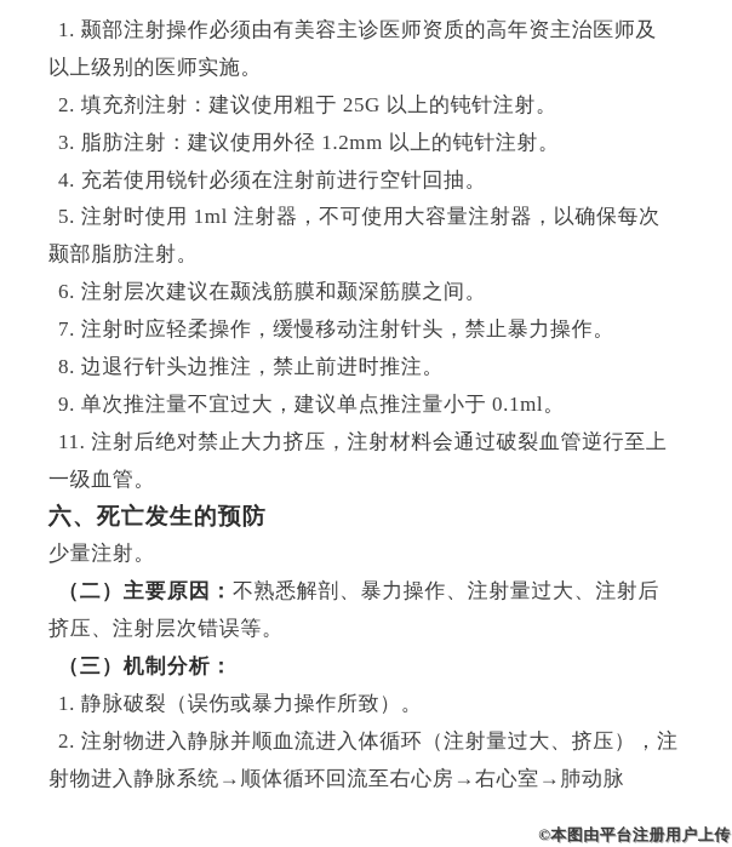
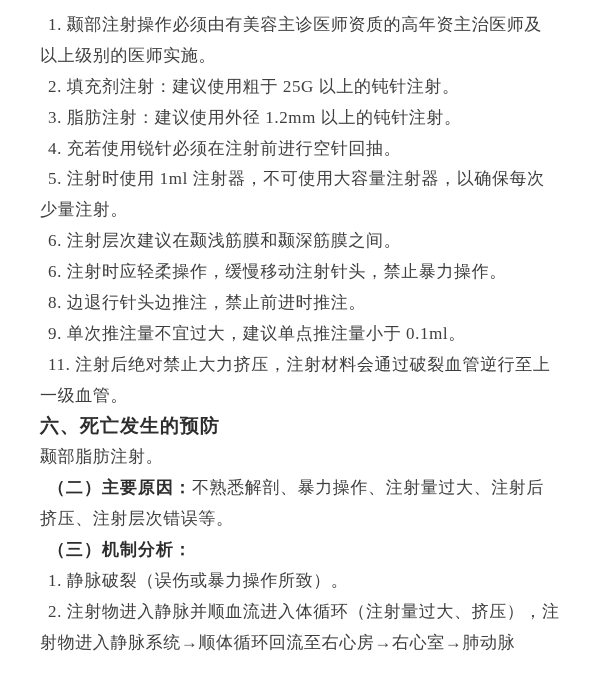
  1. 颞部注射操作必须由有美容主诊医师资质的高年资主治医师及
  以上级别的医师实施。
  2. 填充剂注射：建议使用粗于 25G 以上的钝针注射。
  3. 脂肪注射：建议使用外径 1.2mm 以上的钝针注射。
  4. 充若使用锐针必须在注射前进行空针回抽。
  5. 注射时使用 1ml 注射器，不可使用大容量注射器，以确保每次
- 颞部脂肪注射。
+ 少量注射。
  6. 注射层次建议在颞浅筋膜和颞深筋膜之间。
- 7. 注射时应轻柔操作，缓慢移动注射针头，禁止暴力操作。
+ 6. 注射时应轻柔操作，缓慢移动注射针头，禁止暴力操作。
  8. 边退行针头边推注，禁止前进时推注。
  9. 单次推注量不宜过大，建议单点推注量小于 0.1ml。
  11. 注射后绝对禁止大力挤压，注射材料会通过破裂血管逆行至上
  一级血管。
  六、死亡发生的预防
- 少量注射。
+ 颞部脂肪注射。
  （二）主要原因：不熟悉解剖、暴力操作、注射量过大、注射后
  挤压、注射层次错误等。
  （三）机制分析：
  1. 静脉破裂（误伤或暴力操作所致）。
  2. 注射物进入静脉并顺血流进入体循环（注射量过大、挤压），注
  射物进入静脉系统→顺体循环回流至右心房→右心室→肺动脉
- ©本图由平台注册用户上传
